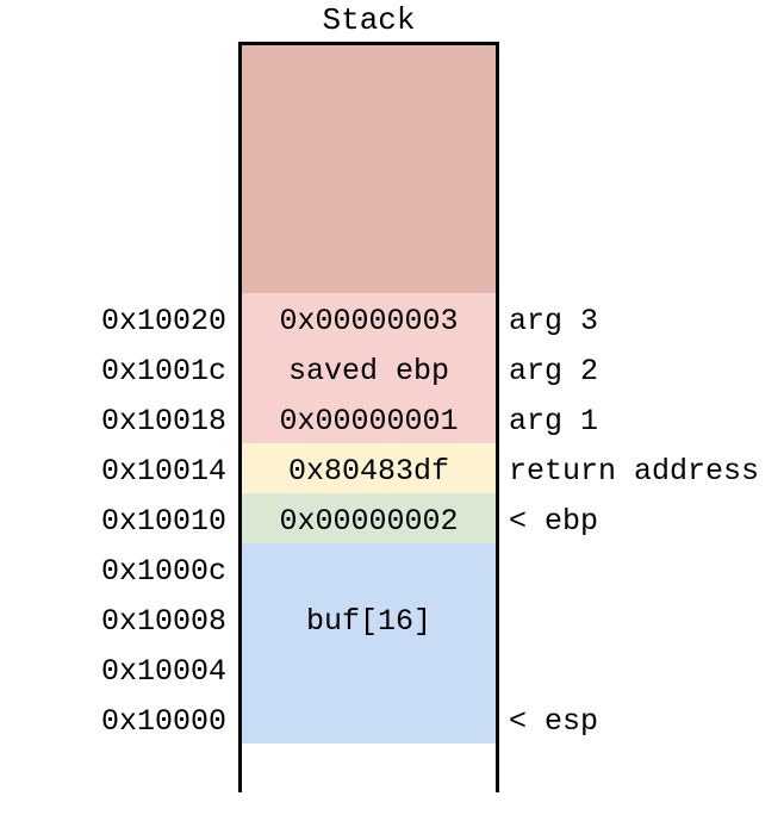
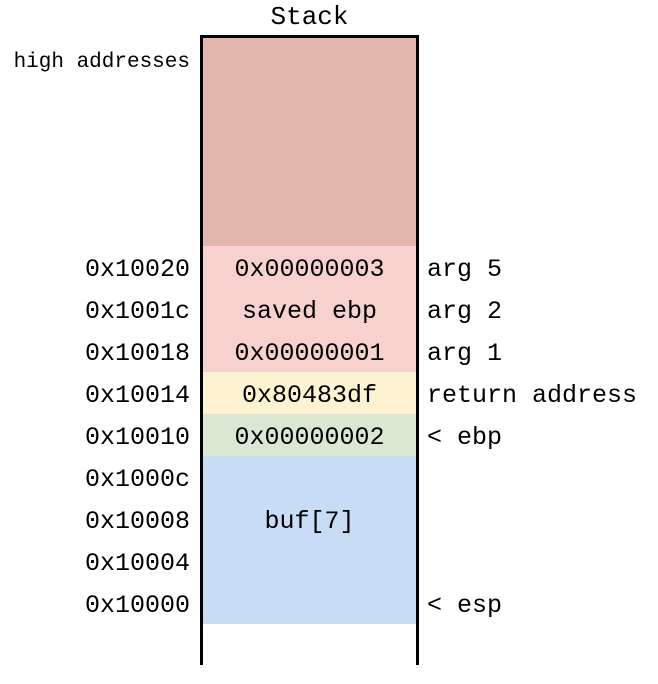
  Stack
+ high addresses
  0x10020
  0x1001c
  0x10018
  0x10014
  0x10010
  0x1000c
  0x10008
  0x10004
  0x10000
  0x00000003
  saved ebp
  0x00000001
  0x80483df
  0x00000002
- buf[16]
+ buf[7]
- arg 3
+ arg 5
  arg 2
  arg 1
  return address
  < ebp
  < esp
